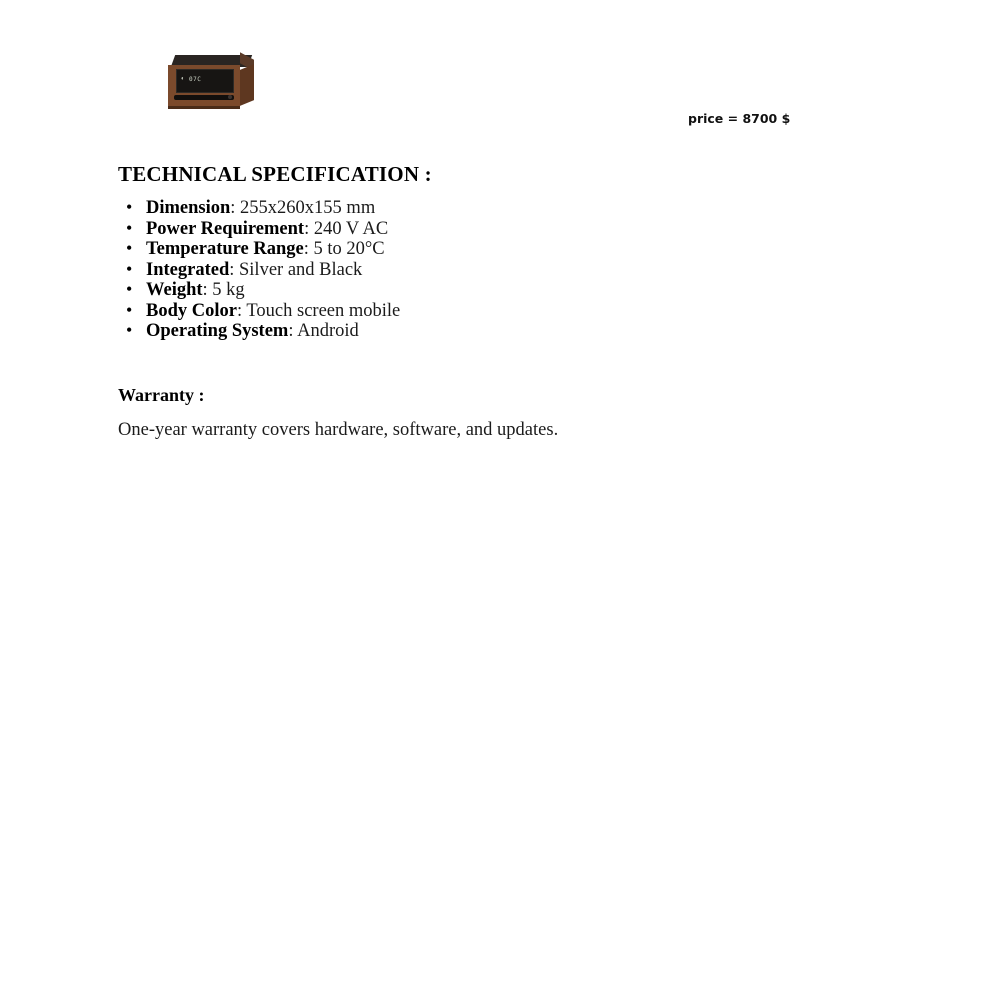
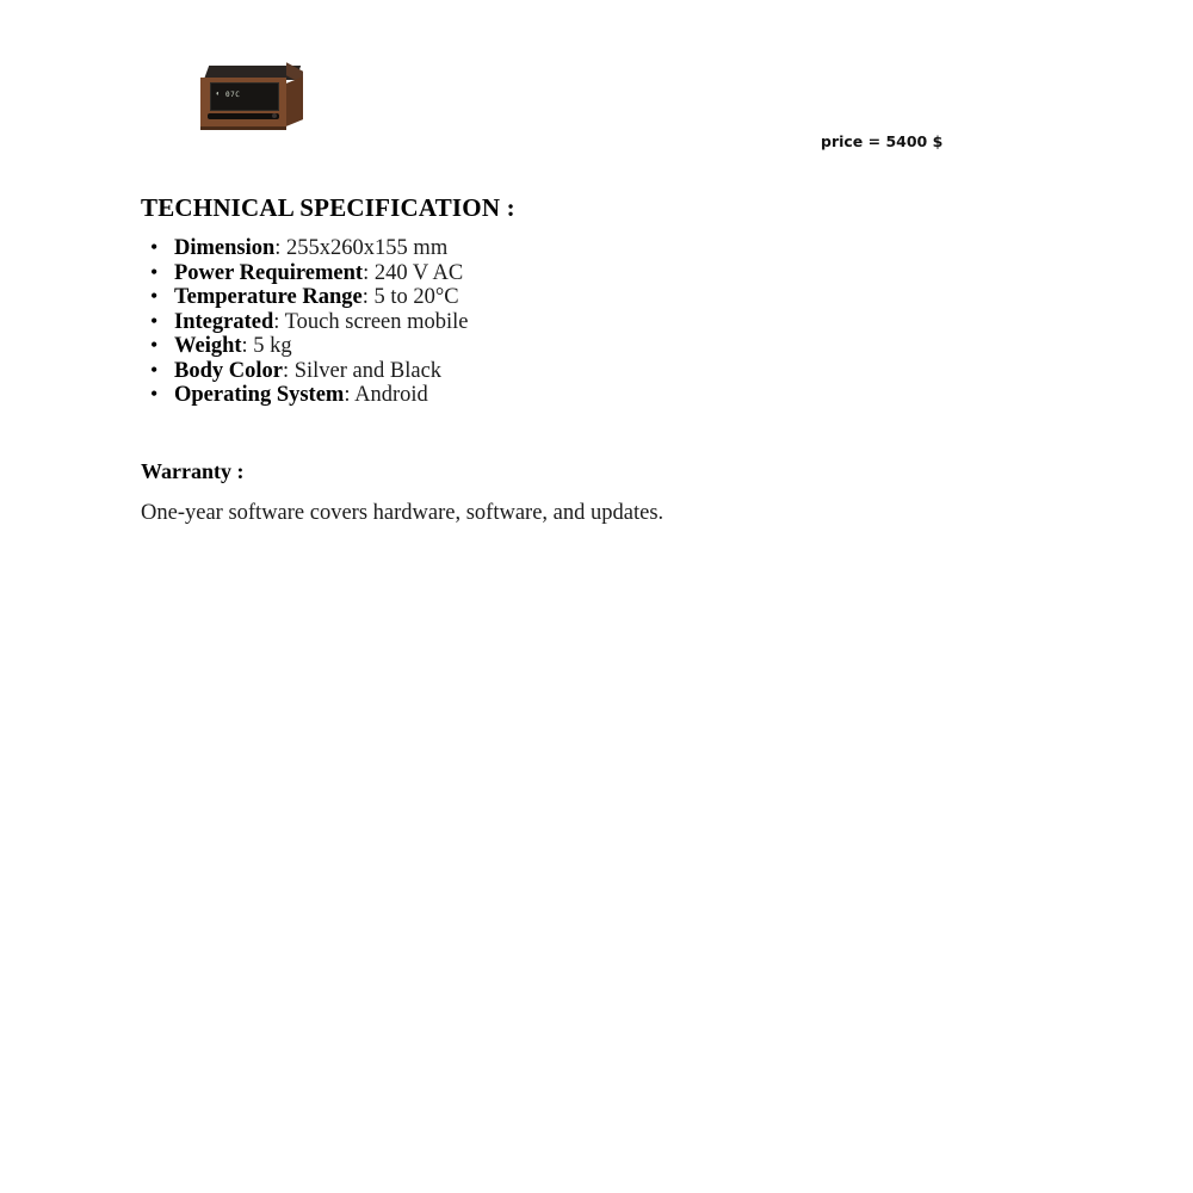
- price = 8700 $
+ price = 5400 $
  TECHNICAL SPECIFICATION :
  Dimension: 255x260x155 mm
  Power Requirement: 240 V AC
  Temperature Range: 5 to 20°C
- Integrated: Silver and Black
+ Integrated: Touch screen mobile
  Weight: 5 kg
- Body Color: Touch screen mobile
+ Body Color: Silver and Black
  Operating System: Android
  Warranty :
- One-year warranty covers hardware, software, and updates.
+ One-year software covers hardware, software, and updates.
